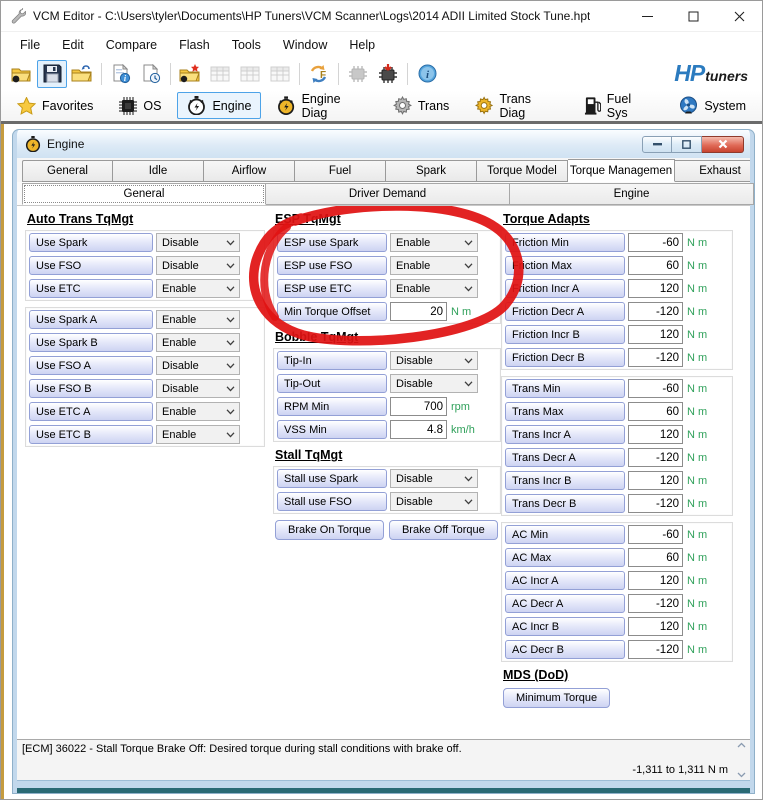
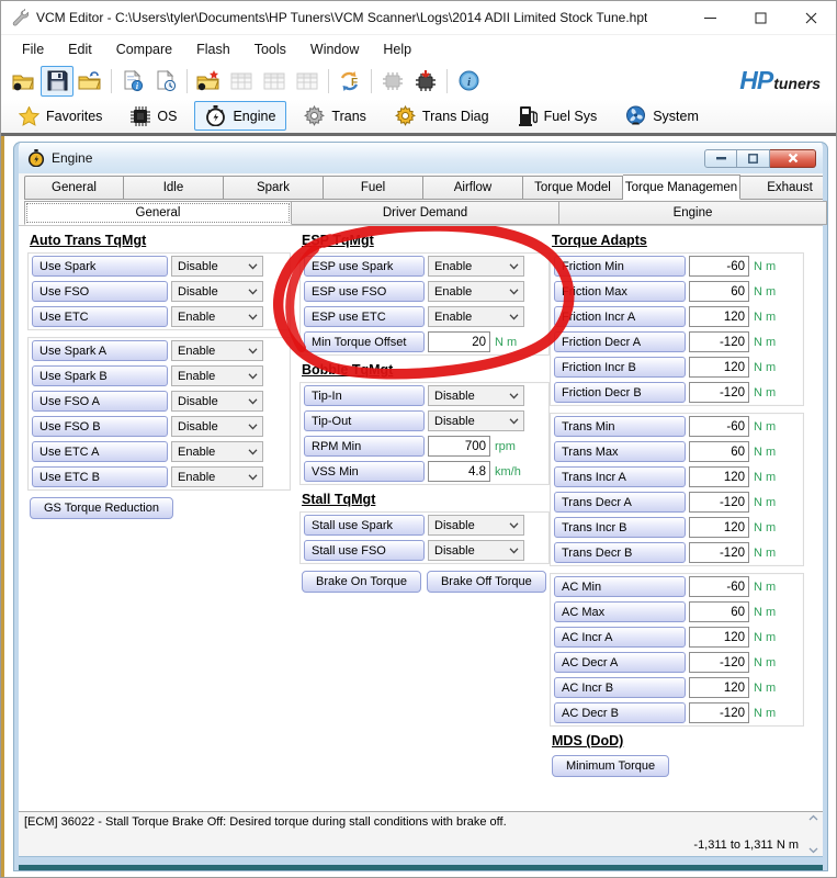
  VCM Editor - C:\Users\tyler\Documents\HP Tuners\VCM Scanner\Logs\2014 ADII Limited Stock Tune.hpt
  File
  Edit
  Compare
  Flash
  Tools
  Window
  Help
  i
  F
  i
  HP
  tuners
  Favorites
  OS
  Engine
- Engine Diag
  Trans
  Trans Diag
  Fuel Sys
  System
  Engine
  General
  Idle
- Airflow
+ Spark
  Fuel
- Spark
+ Airflow
  Torque Model
  Torque Managemen
  Exhaust
  General
  Driver Demand
  Engine
  Auto Trans TqMgt
  Use Spark
  Disable
  Use FSO
  Disable
  Use ETC
  Enable
  Use Spark A
  Enable
  Use Spark B
  Enable
  Use FSO A
  Disable
  Use FSO B
  Disable
  Use ETC A
  Enable
  Use ETC B
  Enable
+ GS Torque Reduction
  ESP use Spark
  Enable
  ESP use FSO
  Enable
  ESP use ETC
  Enable
  Min Torque Offset
  20
  N m
  Tip-In
  Disable
  Tip-Out
  Disable
  RPM Min
  700
  rpm
  VSS Min
  4.8
  km/h
  Stall TqMgt
  Stall use Spark
  Disable
  Stall use FSO
  Disable
  Brake On Torque
  Brake Off Torque
  Torque Adapts
  riction Min
  -60
  N m
  iction Max
  60
  N m
  riction Incr A
  120
  N m
  Friction Decr A
  -120
  N m
  Friction Incr B
  120
  N m
  Friction Decr B
  -120
  N m
  Trans Min
  -60
  N m
  Trans Max
  60
  N m
  Trans Incr A
  120
  N m
  Trans Decr A
  -120
  N m
  Trans Incr B
  120
  N m
  Trans Decr B
  -120
  N m
  AC Min
  -60
  N m
  AC Max
  60
  N m
  AC Incr A
  120
  N m
  AC Decr A
  -120
  N m
  AC Incr B
  120
  N m
  AC Decr B
  -120
  N m
  MDS (DoD)
  Minimum Torque
  [ECM] 36022 - Stall Torque Brake Off: Desired torque during stall conditions with brake off.
  -1,311 to 1,311 N m
